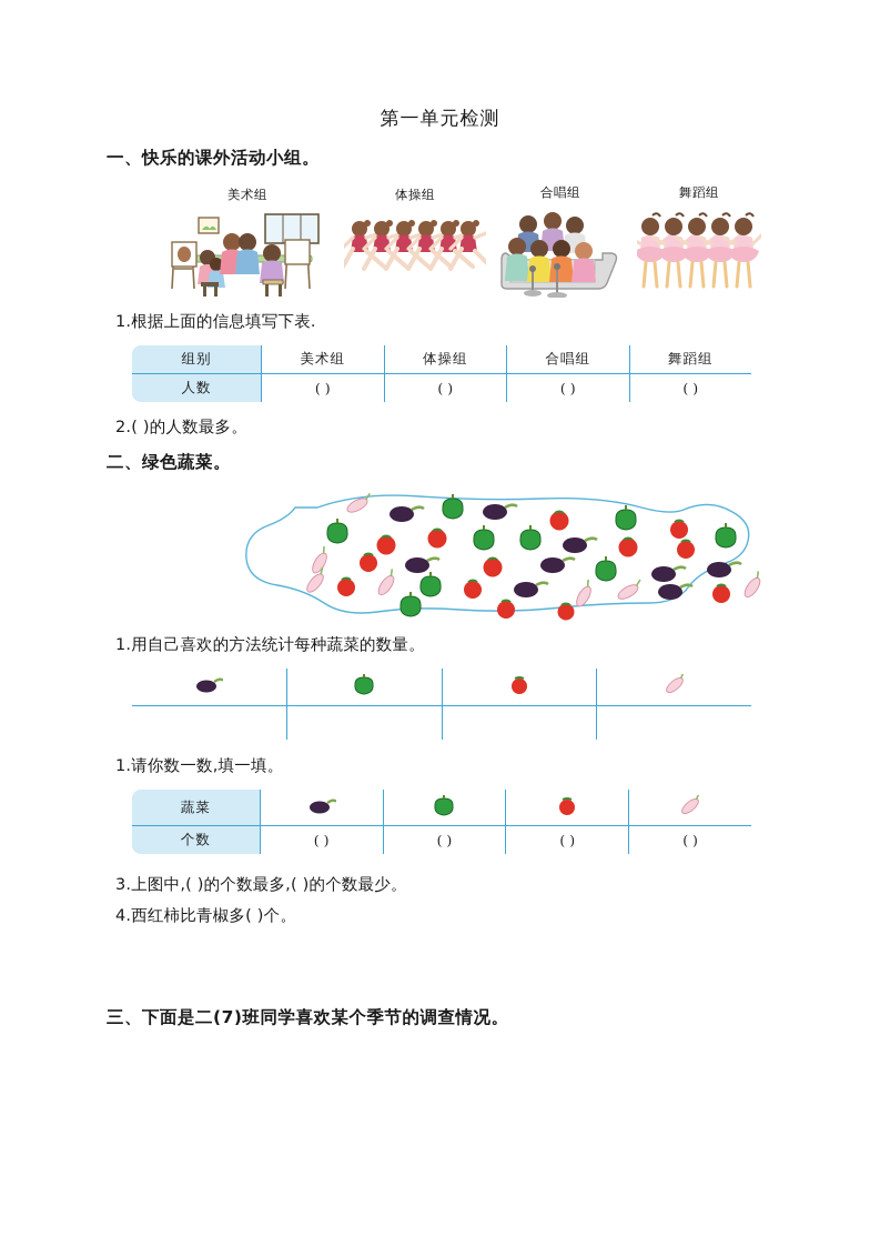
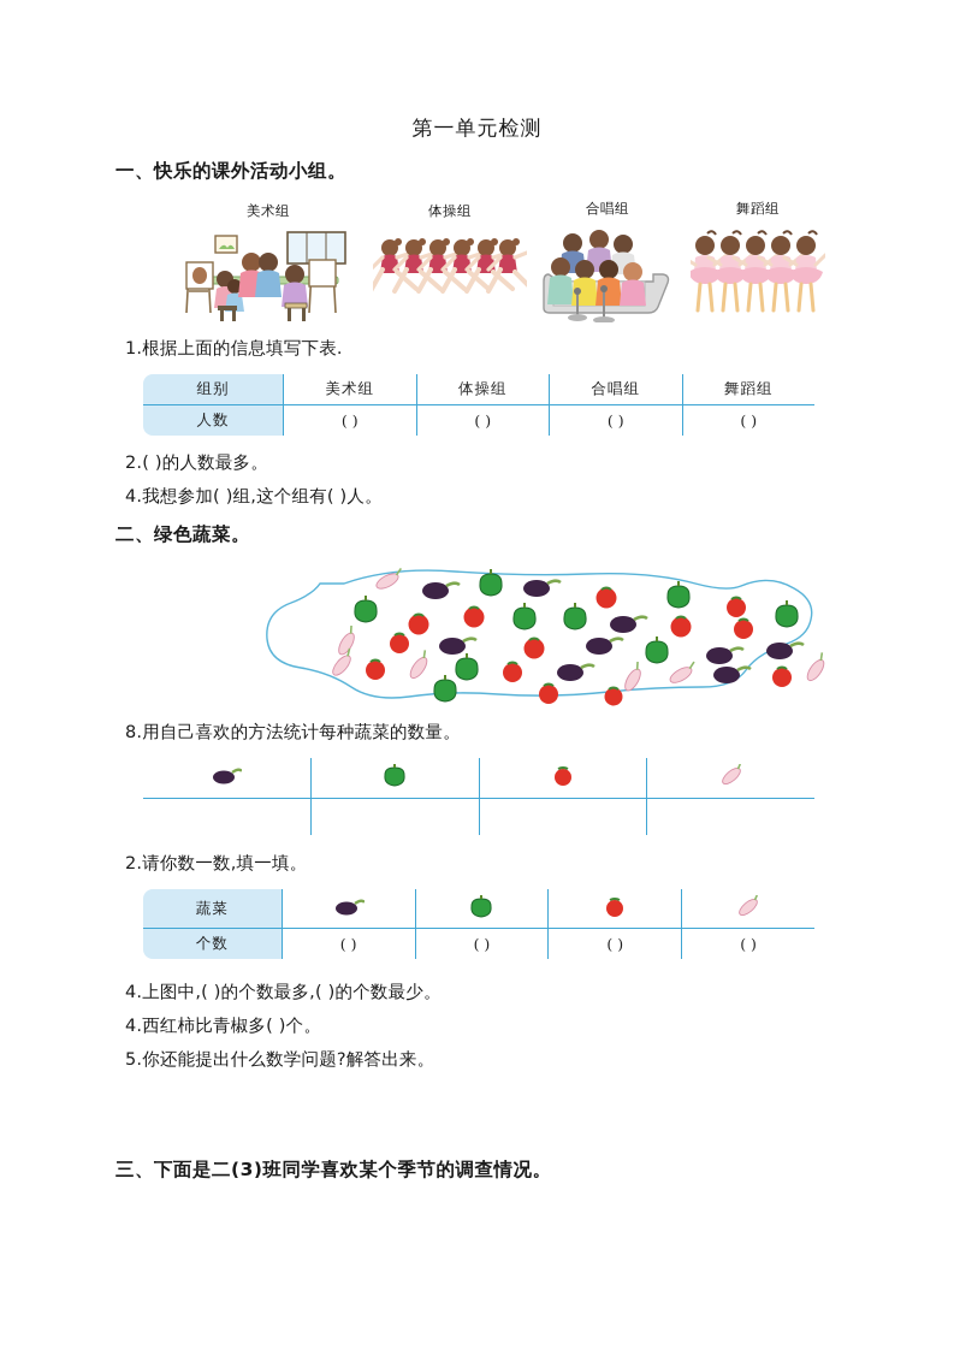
  第一单元检测
  一、快乐的课外活动小组。
  美术组
  体操组
  合唱组
  舞蹈组
  1.根据上面的信息填写下表.
  组别	美术组	体操组	合唱组	舞蹈组
  人数	( )	( )	( )	( )
  2.( )的人数最多。
+ 4.我想参加( )组,这个组有( )人。
  二、绿色蔬菜。
- 1.用自己喜欢的方法统计每种蔬菜的数量。
+ 8.用自己喜欢的方法统计每种蔬菜的数量。
- 1.请你数一数,填一填。
+ 2.请你数一数,填一填。
  蔬菜
  个数	( )	( )	( )	( )
- 3.上图中,( )的个数最多,( )的个数最少。
+ 4.上图中,( )的个数最多,( )的个数最少。
  4.西红柿比青椒多( )个。
+ 5.你还能提出什么数学问题?解答出来。
- 三、下面是二(7)班同学喜欢某个季节的调查情况。
+ 三、下面是二(3)班同学喜欢某个季节的调查情况。
